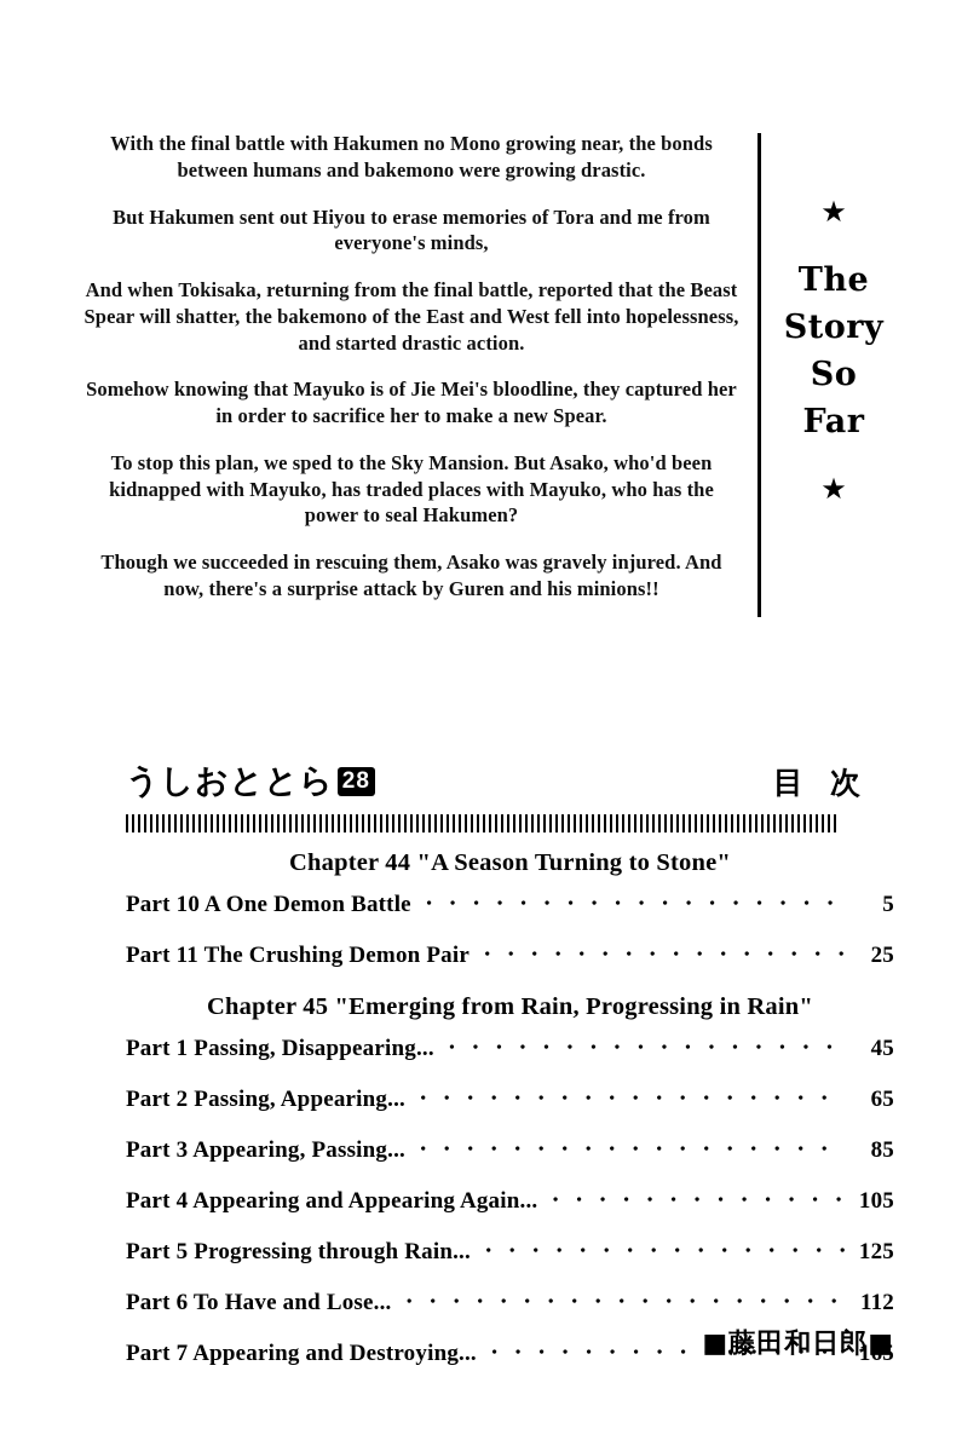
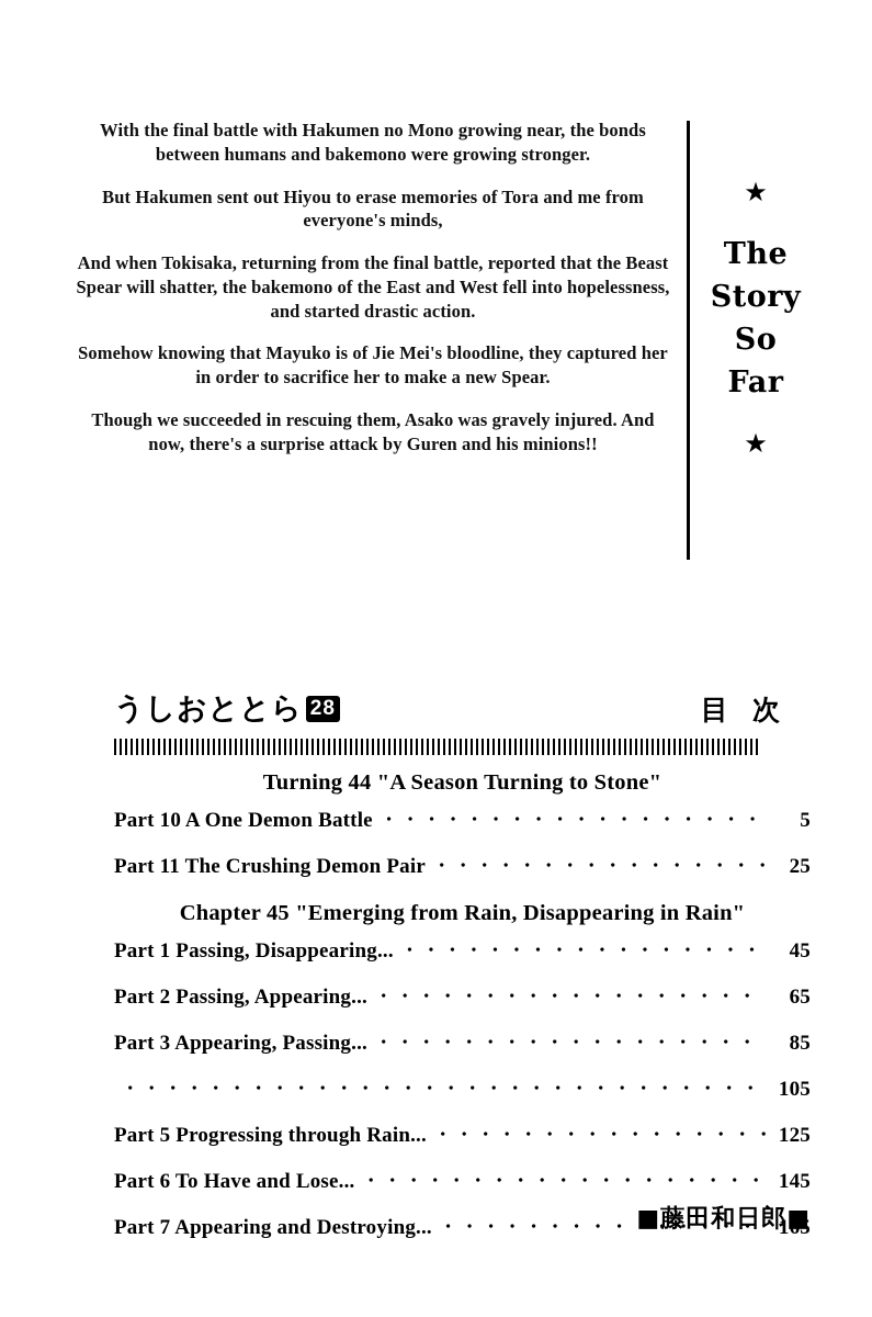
- With the final battle with Hakumen no Mono growing near, the bonds between humans and bakemono were growing drastic.
+ With the final battle with Hakumen no Mono growing near, the bonds between humans and bakemono were growing stronger.
  But Hakumen sent out Hiyou to erase memories of Tora and me from everyone's minds,
  And when Tokisaka, returning from the final battle, reported that the Beast Spear will shatter, the bakemono of the East and West fell into hopelessness, and started drastic action.
  Somehow knowing that Mayuko is of Jie Mei's bloodline, they captured her in order to sacrifice her to make a new Spear.
- To stop this plan, we sped to the Sky Mansion. But Asako, who'd been kidnapped with Mayuko, has traded places with Mayuko, who has the power to seal Hakumen?
  Though we succeeded in rescuing them, Asako was gravely injured. And now, there's a surprise attack by Guren and his minions!!
  ★
  The
  Story
  So
  Far
  ★
  うしおととら
  28
  目次
- Chapter 44 "A Season Turning to Stone"
+ Turning 44 "A Season Turning to Stone"
  Part 10 A One Demon Battle
  5
  Part 11 The Crushing Demon Pair
  25
- Chapter 45 "Emerging from Rain, Progressing in Rain"
+ Chapter 45 "Emerging from Rain, Disappearing in Rain"
  Part 1 Passing, Disappearing...
  45
  Part 2 Passing, Appearing...
  65
  Part 3 Appearing, Passing...
  85
- Part 4 Appearing and Appearing Again...
  105
  Part 5 Progressing through Rain...
  125
  Part 6 To Have and Lose...
- 112
+ 145
  Part 7 Appearing and Destroying...
  165
  ■藤田和日郎■
